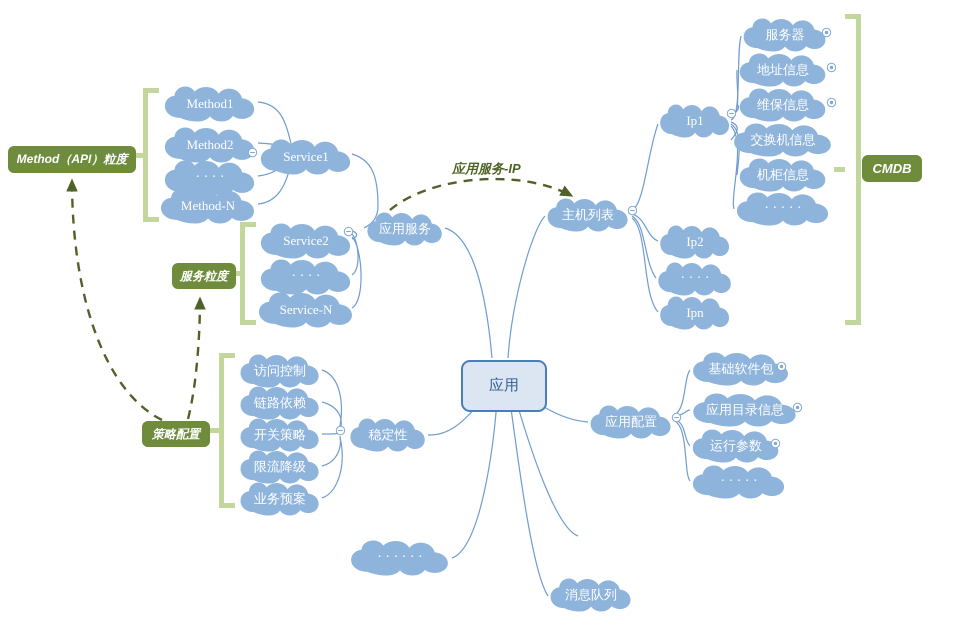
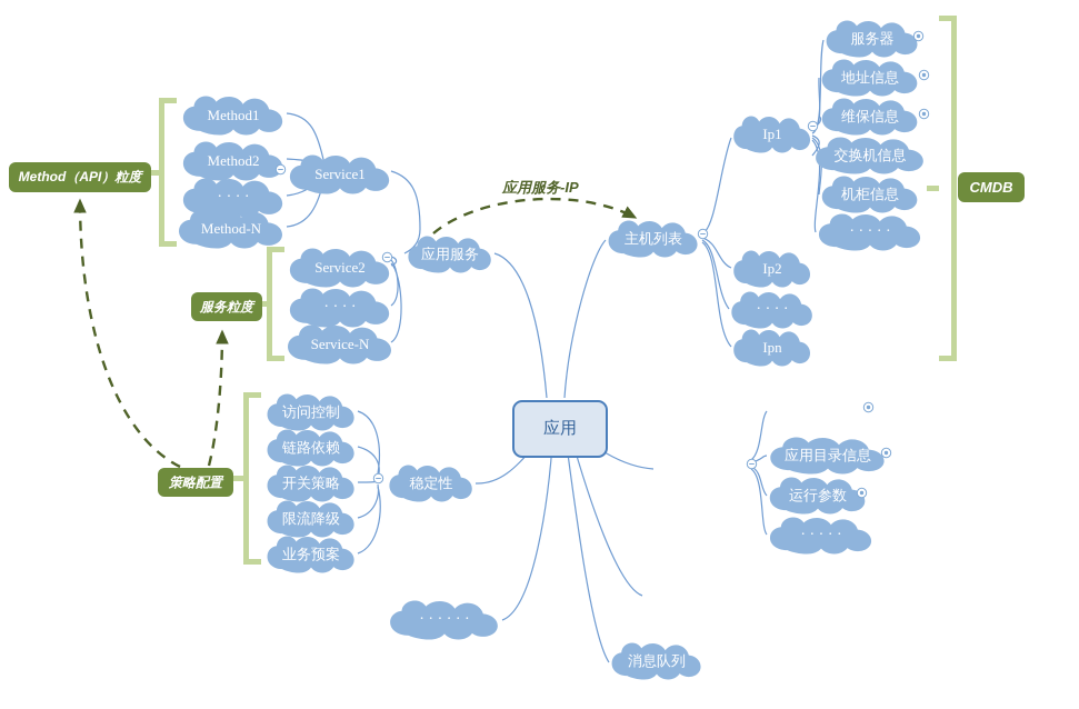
  应用服务-IP
  Method1
  Method2
  · · · ·
  Method-N
  Service1
  Service2
  · · · ·
  Service-N
  应用服务
  主机列表
  Ip1
  Ip2
  · · · ·
  Ipn
  服务器
  地址信息
  维保信息
  交换机信息
  机柜信息
  · · · · ·
  访问控制
  链路依赖
  开关策略
  限流降级
  业务预案
  稳定性
- 应用配置
- 基础软件包
  应用目录信息
  运行参数
  · · · · ·
  消息队列
  · · · · · ·
  应用
  Method（API）粒度
  服务粒度
  策略配置
  CMDB
